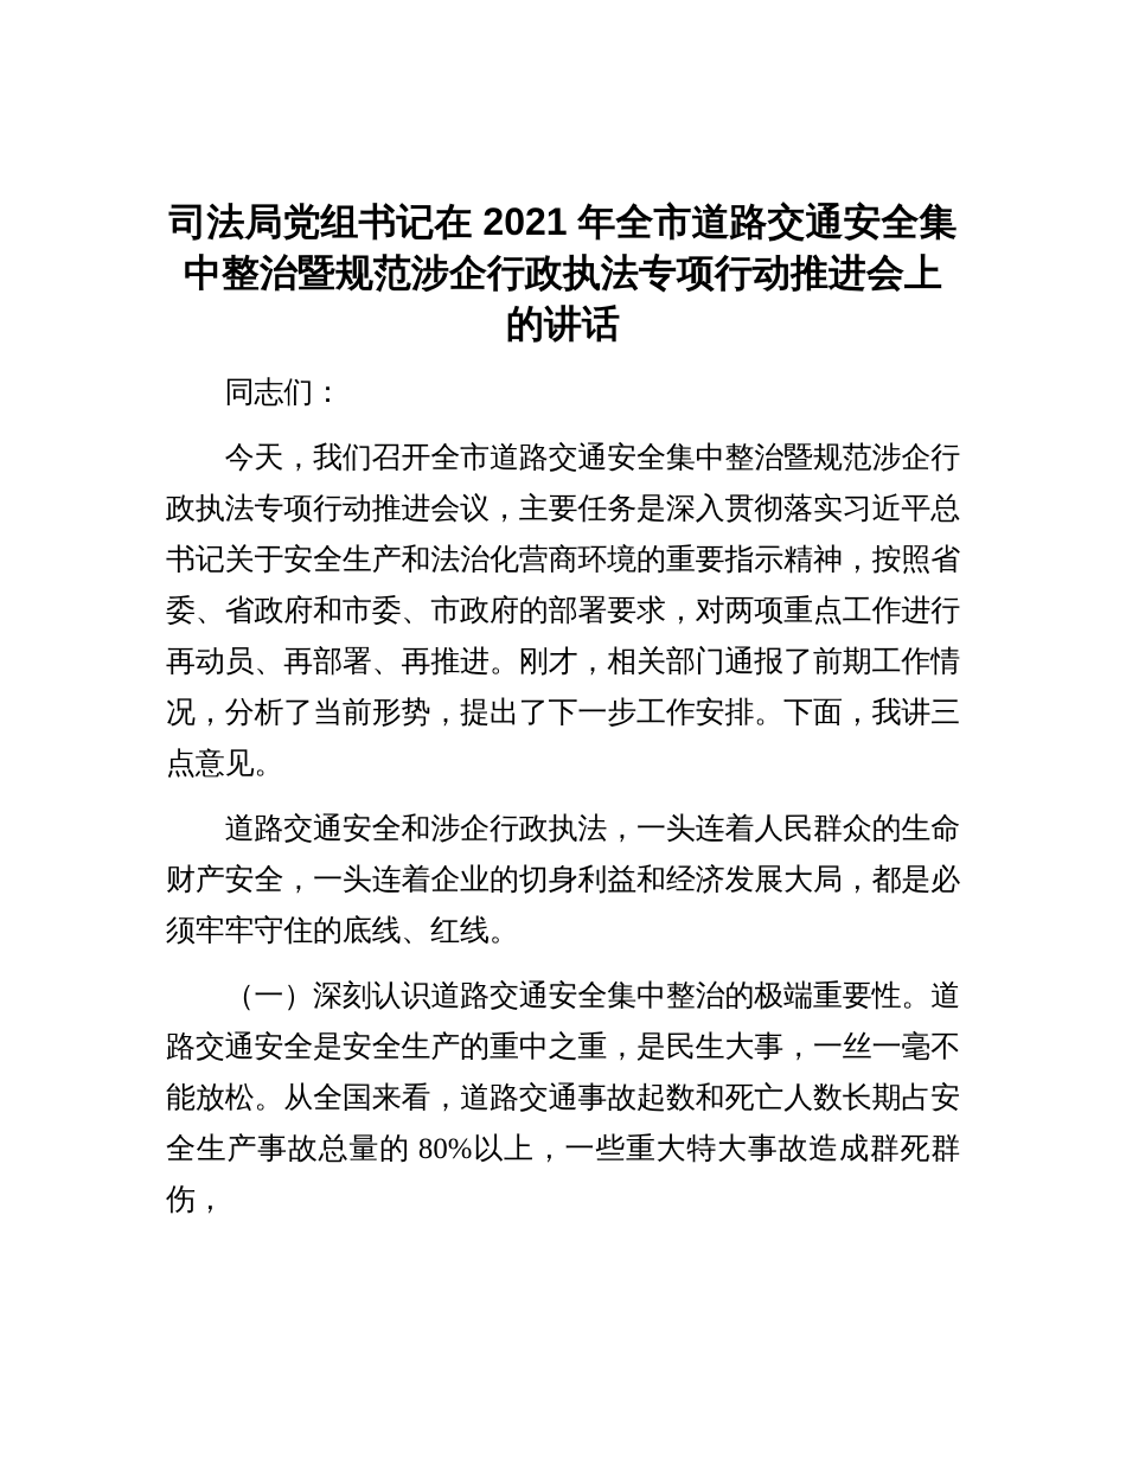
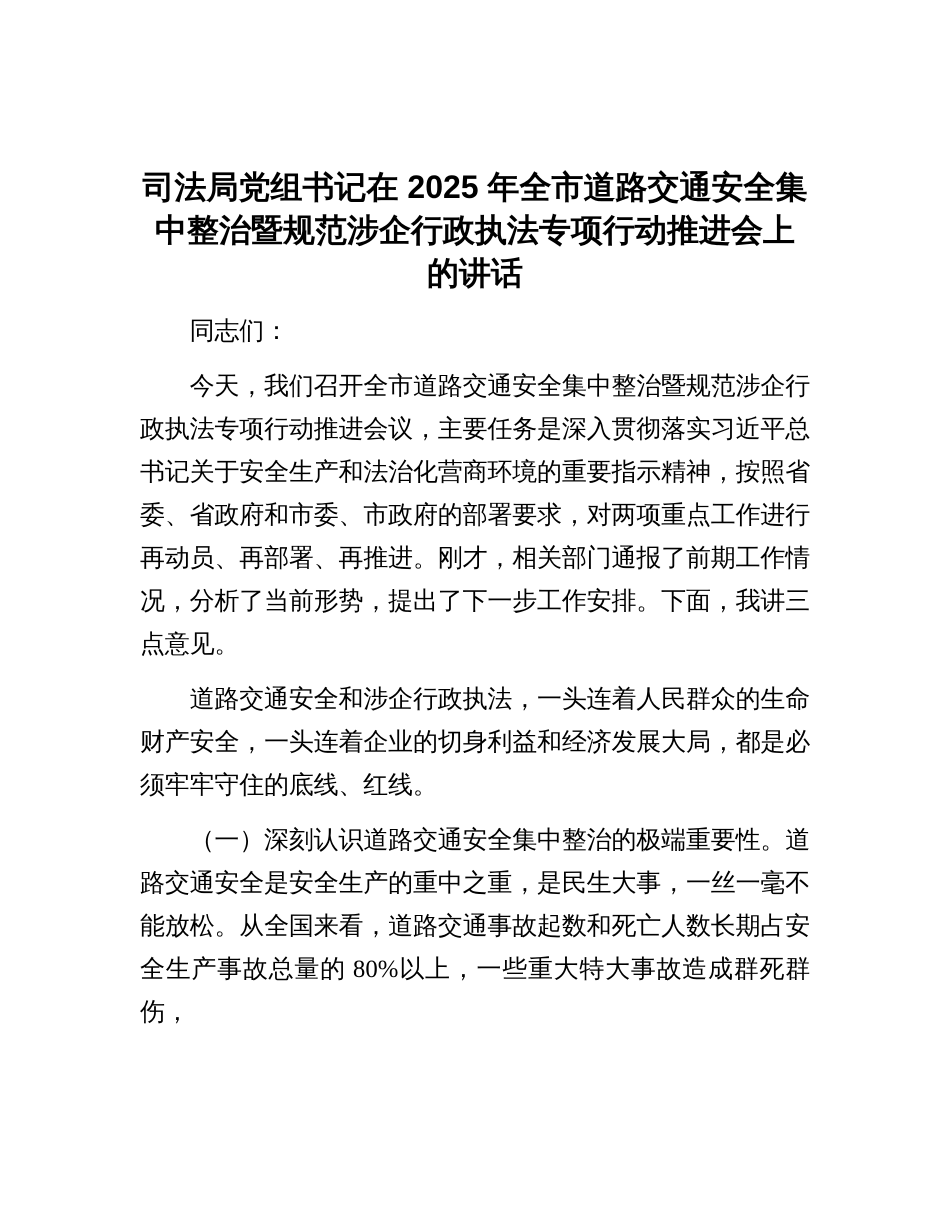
- 司法局党组书记在 2021 年全市道路交通安全集中整治暨规范涉企行政执法专项行动推进会上的讲话
+ 司法局党组书记在 2025 年全市道路交通安全集中整治暨规范涉企行政执法专项行动推进会上的讲话
  同志们：
  今天，我们召开全市道路交通安全集中整治暨规范涉企行政执法专项行动推进会议，主要任务是深入贯彻落实习近平总书记关于安全生产和法治化营商环境的重要指示精神，按照省委、省政府和市委、市政府的部署要求，对两项重点工作进行再动员、再部署、再推进。刚才，相关部门通报了前期工作情况，分析了当前形势，提出了下一步工作安排。下面，我讲三点意见。
  道路交通安全和涉企行政执法，一头连着人民群众的生命财产安全，一头连着企业的切身利益和经济发展大局，都是必须牢牢守住的底线、红线。
  （一）深刻认识道路交通安全集中整治的极端重要性。道路交通安全是安全生产的重中之重，是民生大事，一丝一毫不能放松。从全国来看，道路交通事故起数和死亡人数长期占安全生产事故总量的 80%以上，一些重大特大事故造成群死群伤，
